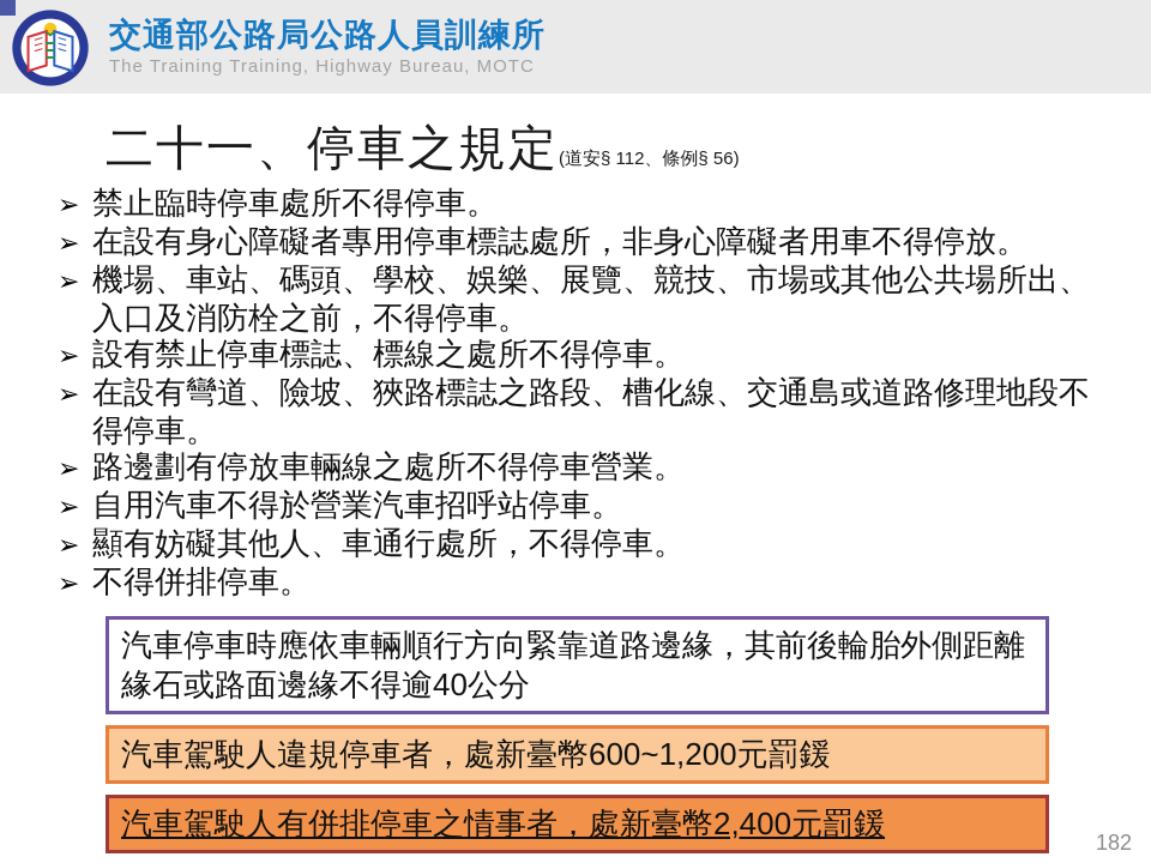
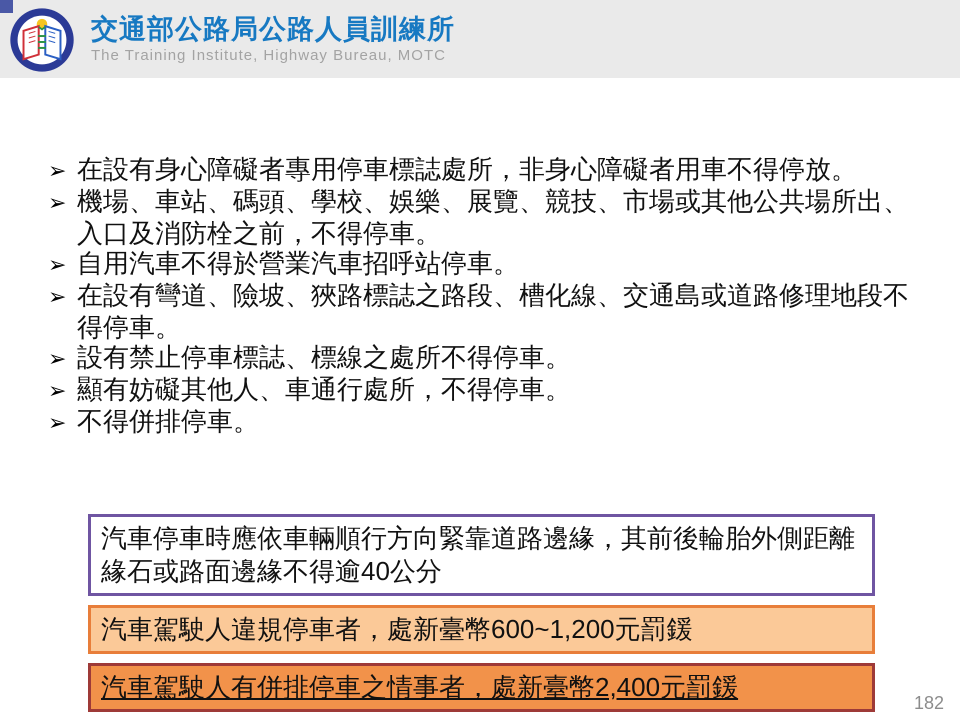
  交通部公路局公路人員訓練所
- The Training Training, Highway Bureau, MOTC
+ The Training Institute, Highway Bureau, MOTC
- 二十一、停車之規定(道安§ 112、條例§ 56)
- ➢ 禁止臨時停車處所不得停車。
  ➢ 在設有身心障礙者專用停車標誌處所，非身心障礙者用車不得停放。
  ➢ 機場、車站、碼頭、學校、娛樂、展覽、競技、市場或其他公共場所出、入口及消防栓之前，不得停車。
- ➢ 設有禁止停車標誌、標線之處所不得停車。
+ ➢ 自用汽車不得於營業汽車招呼站停車。
  ➢ 在設有彎道、險坡、狹路標誌之路段、槽化線、交通島或道路修理地段不得停車。
- ➢ 路邊劃有停放車輛線之處所不得停車營業。
- ➢ 自用汽車不得於營業汽車招呼站停車。
+ ➢ 設有禁止停車標誌、標線之處所不得停車。
  ➢ 顯有妨礙其他人、車通行處所，不得停車。
  ➢ 不得併排停車。
  汽車停車時應依車輛順行方向緊靠道路邊緣，其前後輪胎外側距離緣石或路面邊緣不得逾40公分
  汽車駕駛人違規停車者，處新臺幣600~1,200元罰鍰
  汽車駕駛人有併排停車之情事者，處新臺幣2,400元罰鍰
  182
